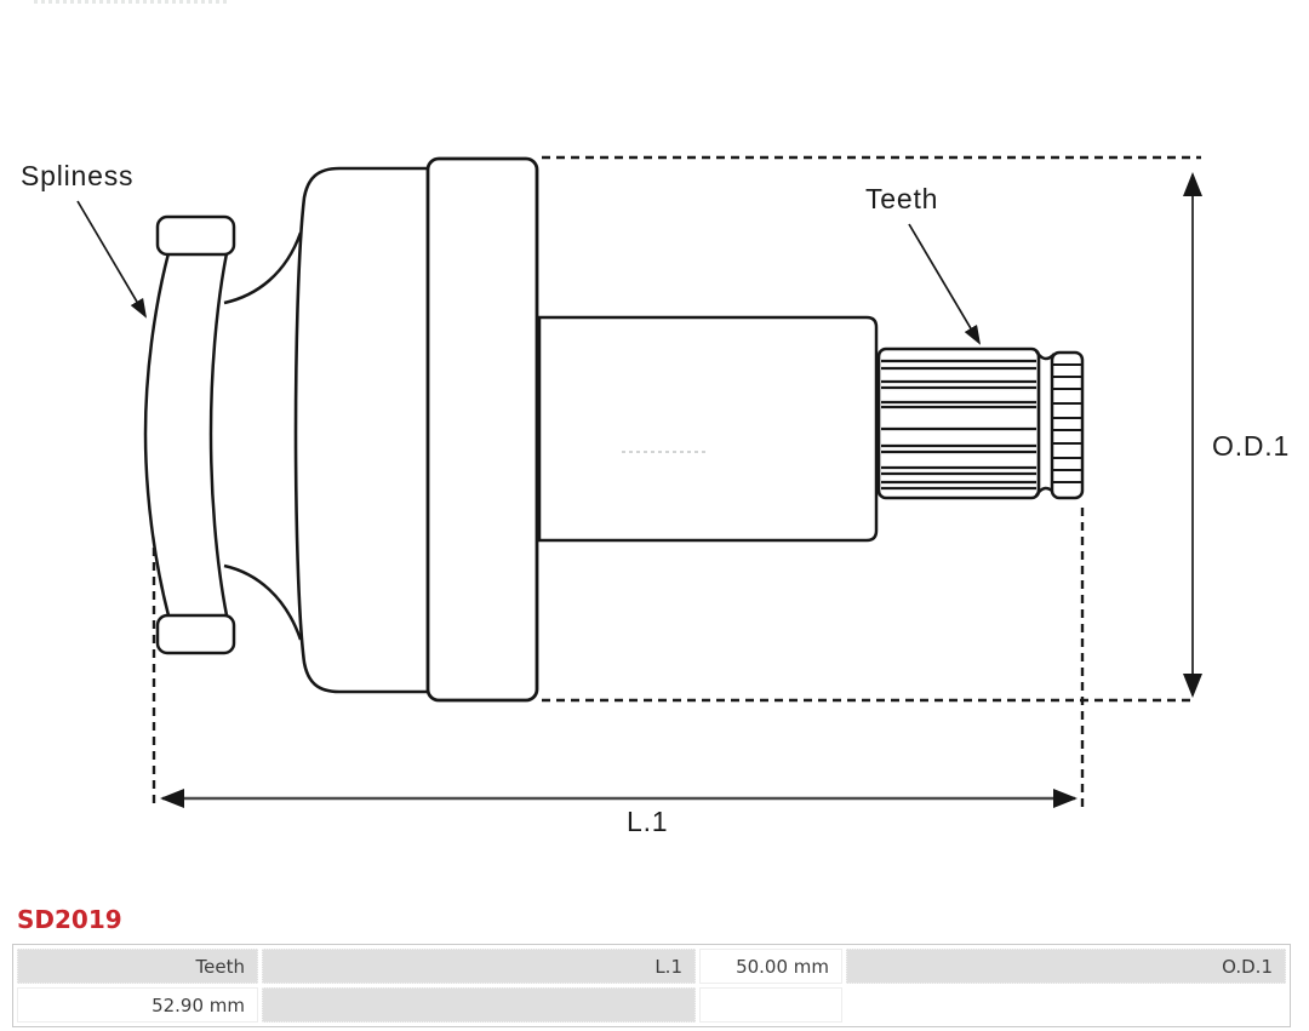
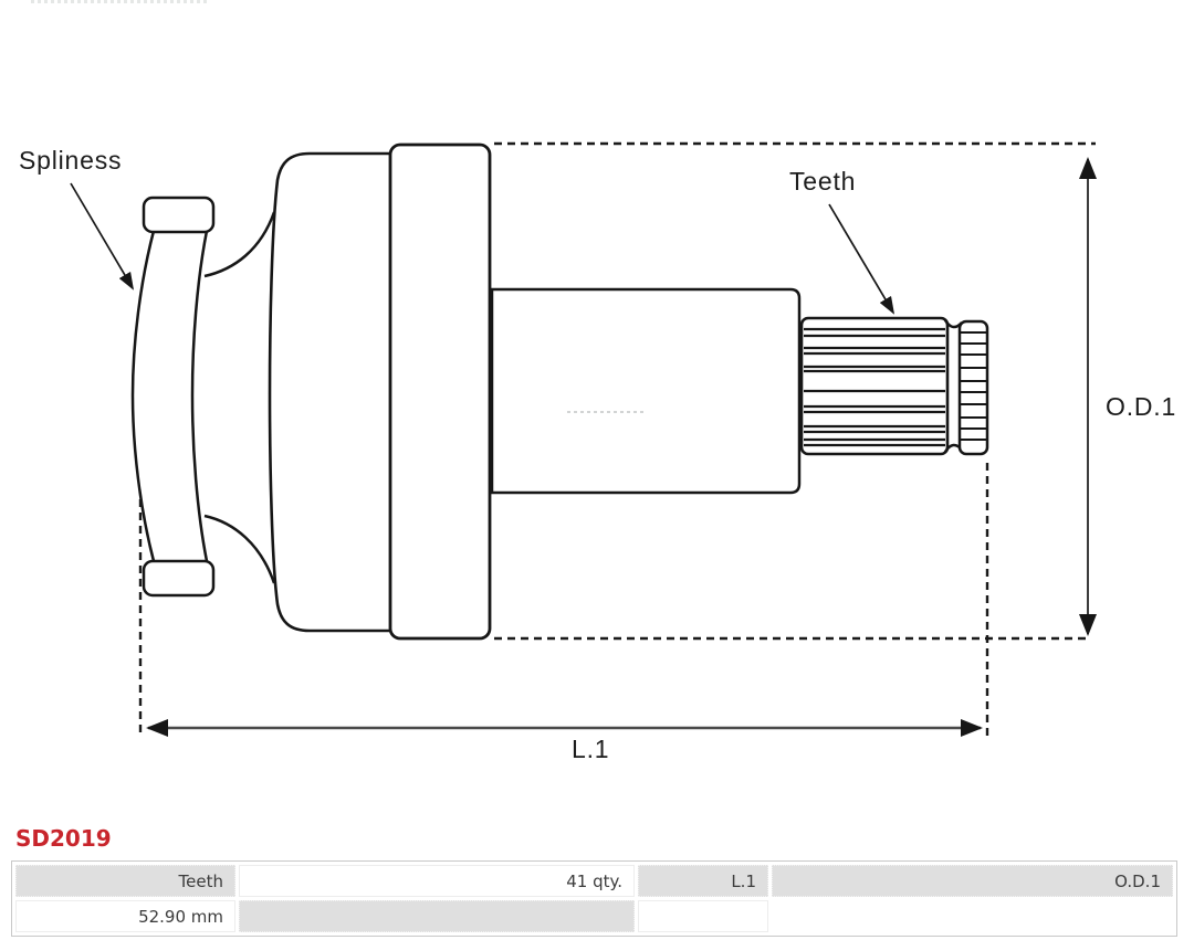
  Spliness
  Teeth
  O.D.1
  L.1
  SD2019
  Teeth
+ 41 qty.
  L.1
- 50.00 mm
  O.D.1
  52.90 mm
